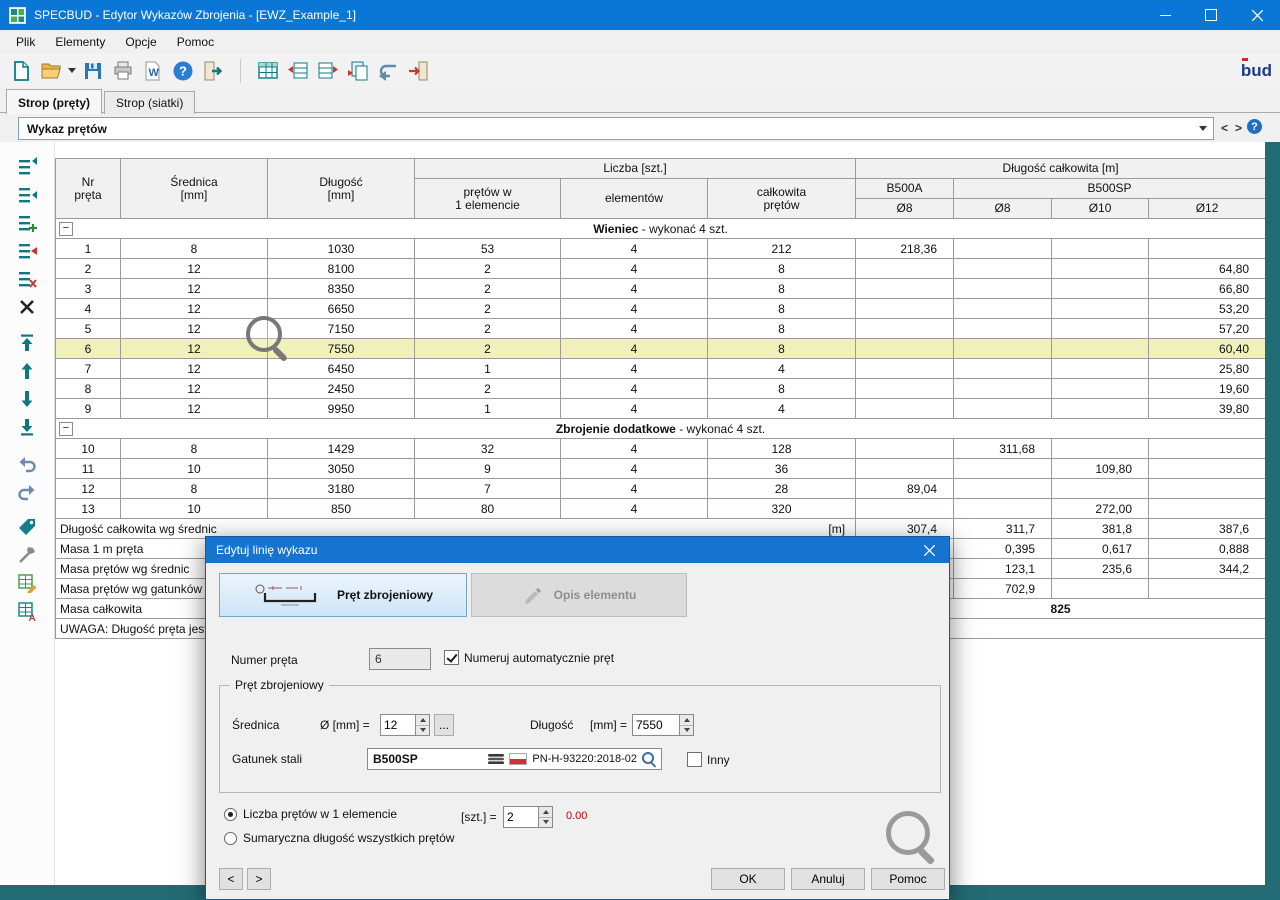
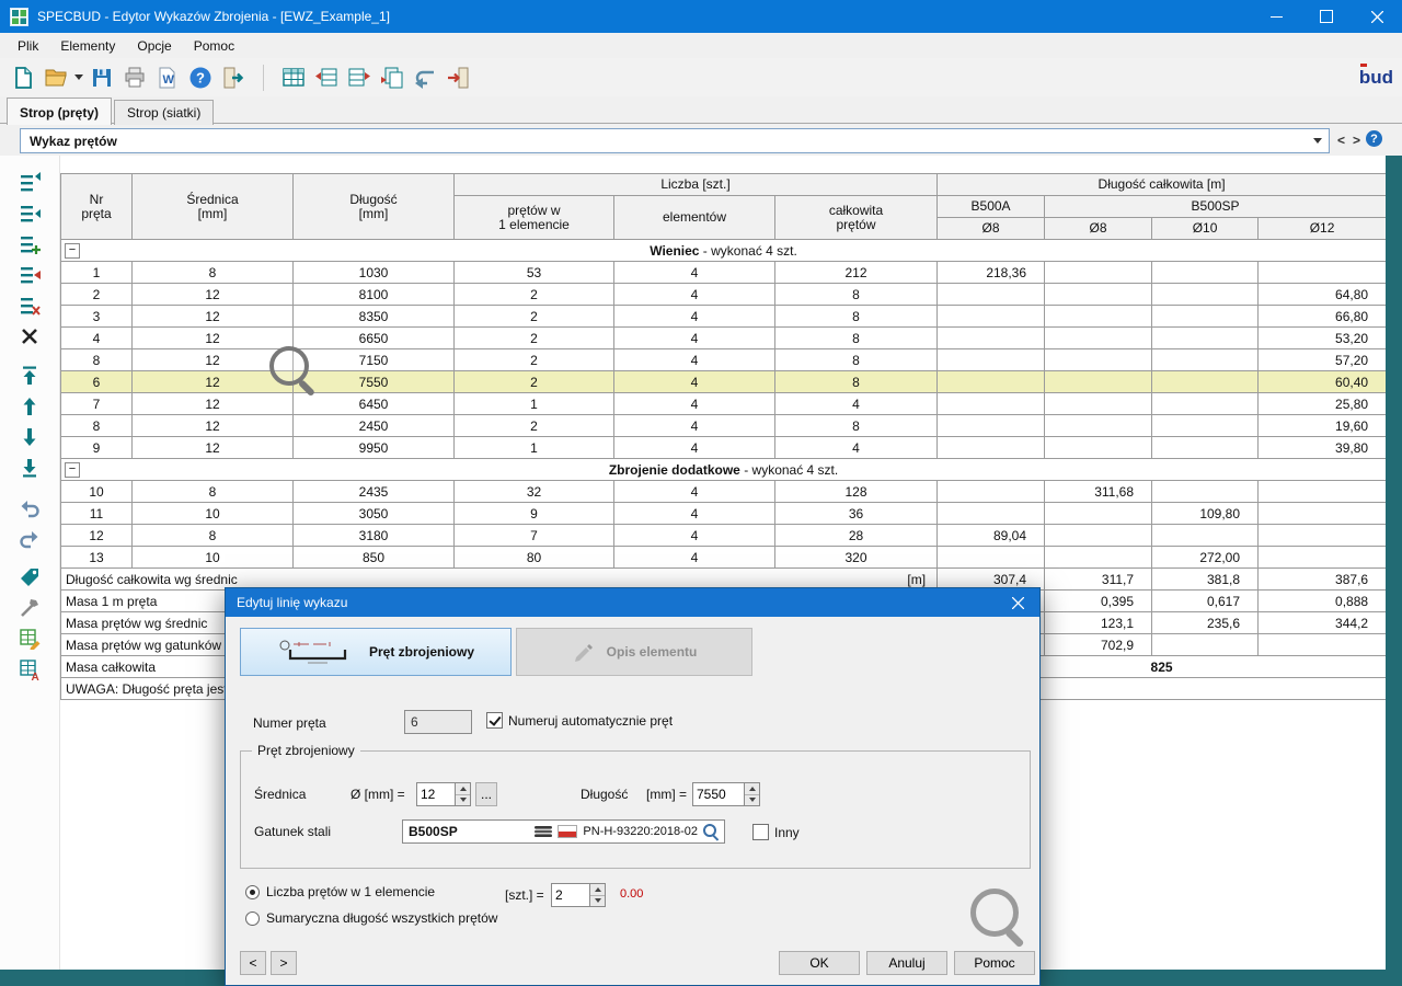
  SPECBUD - Edytor Wykazów Zbrojenia - [EWZ_Example_1]
  Plik
  Elementy
  Opcje
  Pomoc
  W
  ?
  bud
  Strop (pręty)
  Strop (siatki)
  Wykaz prętów
  <
  >
  ?
  A
  Nr pręta	Średnica [mm]	Długość [mm]	Liczba [szt.]	Długość całkowita [m]
  prętów w 1 elemencie	elementów	całkowita prętów	B500A	B500SP
  Ø8	Ø8	Ø10	Ø12
  − Wieniec - wykonać 4 szt.
  1	8	1030	53	4	212	218,36
  2	12	8100	2	4	8				64,80
  3	12	8350	2	4	8				66,80
  4	12	6650	2	4	8				53,20
- 5	12	7150	2	4	8				57,20
+ 8	12	7150	2	4	8				57,20
  6	12	7550	2	4	8				60,40
  7	12	6450	1	4	4				25,80
  8	12	2450	2	4	8				19,60
  9	12	9950	1	4	4				39,80
  − Zbrojenie dodatkowe - wykonać 4 szt.
- 10	8	1429	32	4	128		311,68
+ 10	8	2435	32	4	128		311,68
  11	10	3050	9	4	36			109,80
  12	8	3180	7	4	28	89,04
  13	10	850	80	4	320			272,00
  [m]Długość całkowita wg średnic	307,4	311,7	381,8	387,6
  Masa 1 m pręta		0,395	0,617	0,888
  Masa prętów wg średnic		123,1	235,6	344,2
  Masa prętów wg gatunków		702,9
  Masa całkowita	825
  UWAGA: Długość pręta jes
  Edytuj linię wykazu
  Pręt zbrojeniowy
  Opis elementu
  Numer pręta
  6
  Numeruj automatycznie pręt
  Pręt zbrojeniowy
  Średnica
  Ø [mm] =
  12
  ...
  Długość
  [mm] =
  7550
  Gatunek stali
  B500SP
  PN-H-93220:2018-02
  Inny
  Liczba prętów w 1 elemencie
  [szt.] =
  2
  0.00
  Sumaryczna długość wszystkich prętów
  <
  >
  OK
  Anuluj
  Pomoc
